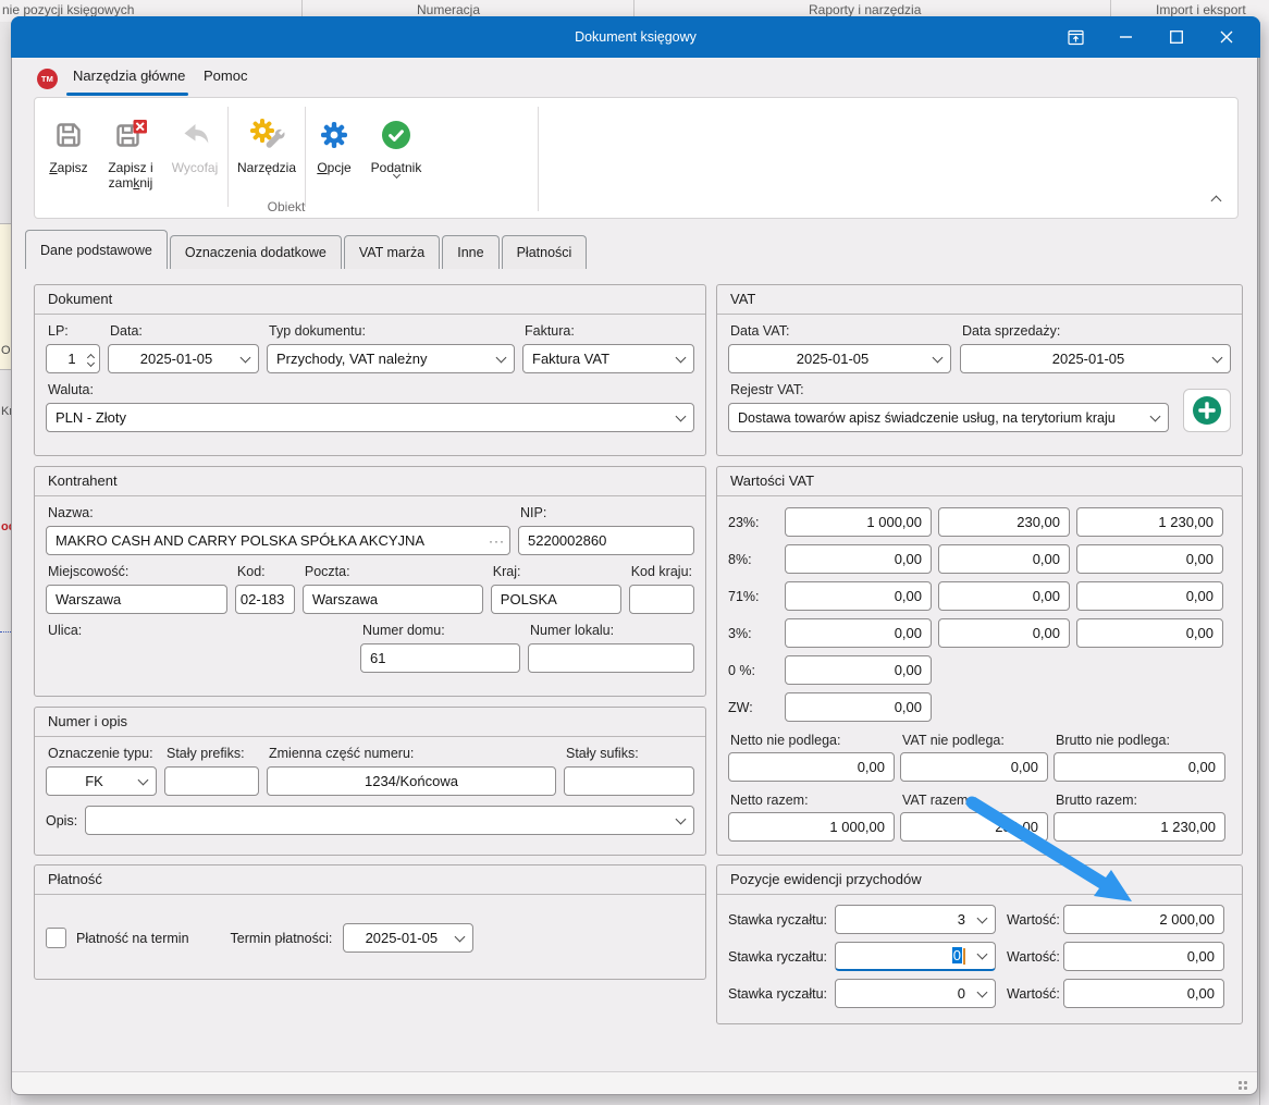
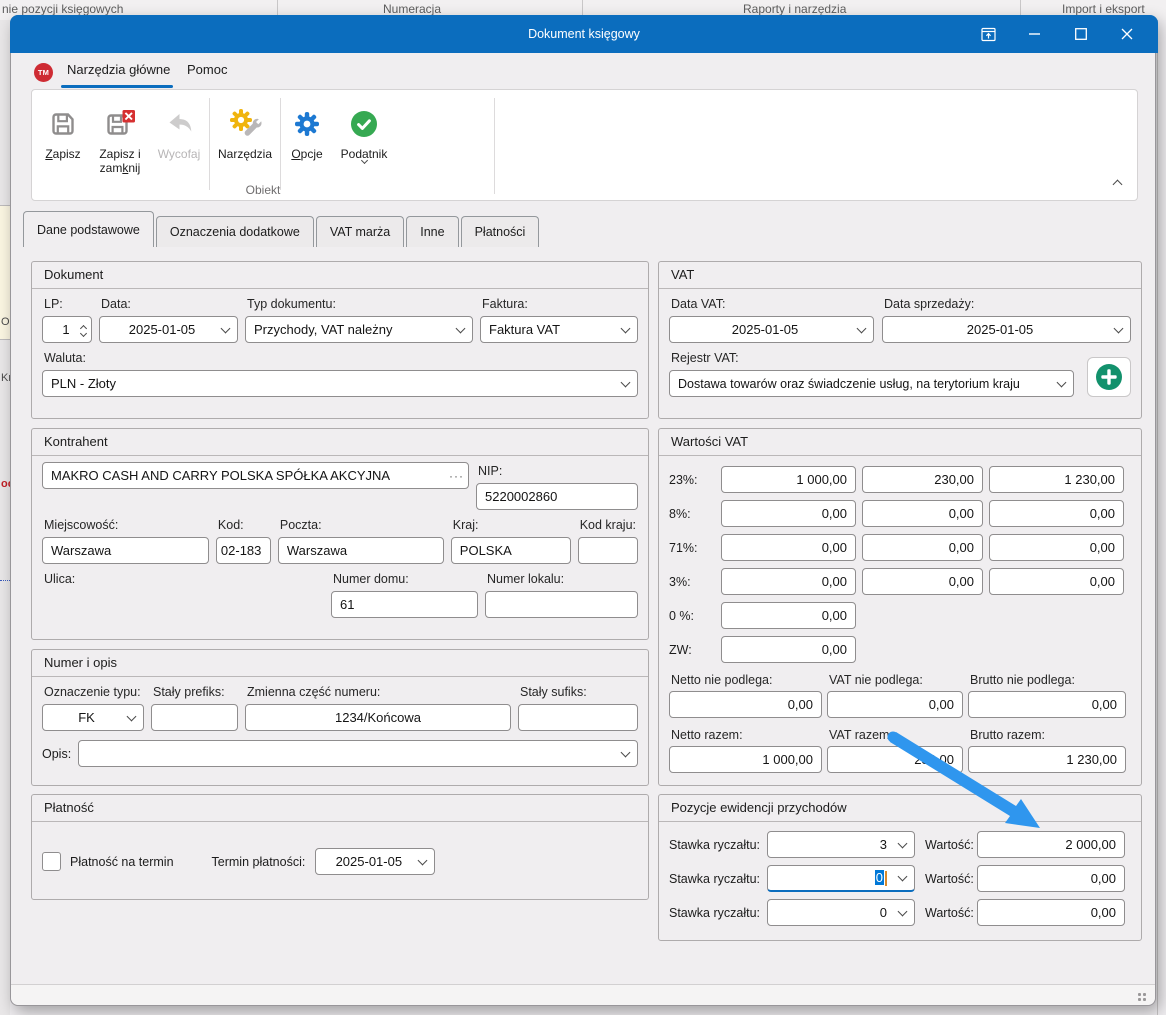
  nie pozycji księgowych
  Numeracja
  Raporty i narzędzia
  Import i eksport
  O
  Dokument księgowy
  TM
  Narzędzia główne
  Pomoc
  Zapisz
  Zapisz i
  zamknij
  Wycofaj
  Narzędzia
  Opcje
  Podatnik
  Obiekt
  Dane podstawowe
  Oznaczenia dodatkowe
  VAT marża
  Inne
  Płatności
  Dokument
  LP:
  1
  Data:
  2025-01-05
  Typ dokumentu:
  Przychody, VAT należny
  Faktura:
  Faktura VAT
  Waluta:
  PLN - Złoty
  Kontrahent
- Nazwa:
  MAKRO CASH AND CARRY POLSKA SPÓŁKA AKCYJNA
  ···
  NIP:
  5220002860
  Miejscowość:
  Warszawa
  Kod:
  02-183
  Poczta:
  Warszawa
  Kraj:
  POLSKA
  Kod kraju:
  Ulica:
  Numer domu:
  61
  Numer lokalu:
  Numer i opis
  Oznaczenie typu:
  FK
  Stały prefiks:
  Zmienna część numeru:
  1234/Końcowa
  Stały sufiks:
  Opis:
  Płatność
  Płatność na termin
  Termin płatności:
  2025-01-05
  VAT
  Data VAT:
  2025-01-05
  Data sprzedaży:
  2025-01-05
  Rejestr VAT:
- Dostawa towarów apisz świadczenie usług, na terytorium kraju
+ Dostawa towarów oraz świadczenie usług, na terytorium kraju
  Wartości VAT
  23%:
  1 000,00
  230,00
  1 230,00
  8%:
  0,00
  0,00
  0,00
  71%:
  0,00
  0,00
  0,00
  3%:
  0,00
  0,00
  0,00
  0 %:
  0,00
  ZW:
  0,00
  Netto nie podlega:
  0,00
  VAT nie podlega:
  0,00
  Brutto nie podlega:
  0,00
  Netto razem:
  1 000,00
  VAT razem
  Brutto razem:
  1 230,00
  Pozycje ewidencji przychodów
  Stawka ryczałtu:
  3
  Wartość:
  2 000,00
  Stawka ryczałtu:
  0
  Wartość:
  0,00
  Stawka ryczałtu:
  0
  Wartość:
  0,00
